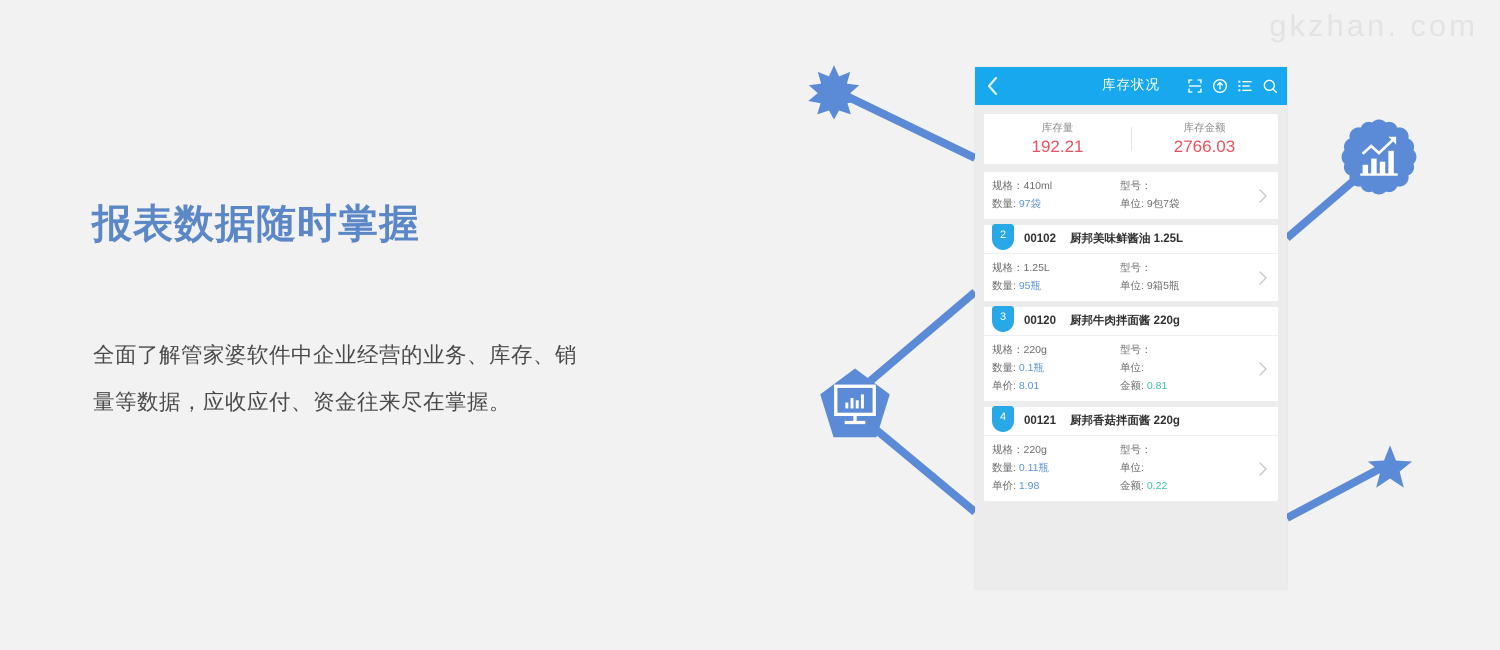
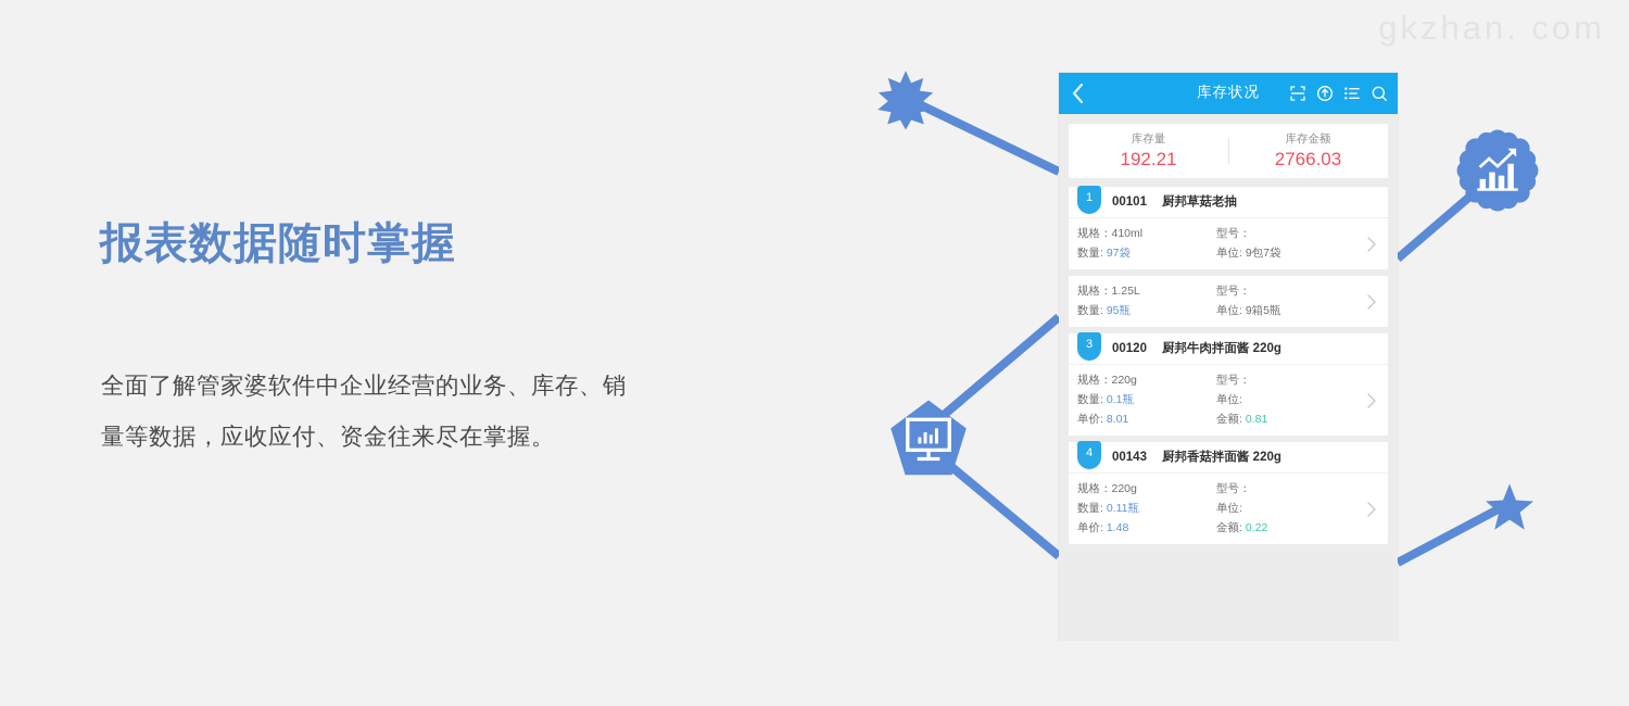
  报表数据随时掌握
  全面了解管家婆软件中企业经营的业务、库存、销量等数据，应收应付、资金往来尽在掌握。
  库存状况
  库存量
  192.21
  库存金额
  2766.03
+ 1
+ 00101
+ 厨邦草菇老抽
  规格：410ml
  型号：
  数量: 97袋
  单位: 9包7袋
- 2
- 00102
- 厨邦美味鲜酱油 1.25L
  规格：1.25L
  型号：
  数量: 95瓶
  单位: 9箱5瓶
  3
  00120
  厨邦牛肉拌面酱 220g
  规格：220g
  型号：
  数量: 0.1瓶
  单位:
  单价: 8.01
  金额: 0.81
  4
- 00121
+ 00143
  厨邦香菇拌面酱 220g
  规格：220g
  型号：
  数量: 0.11瓶
  单位:
- 单价: 1.98
+ 单价: 1.48
  金额: 0.22
